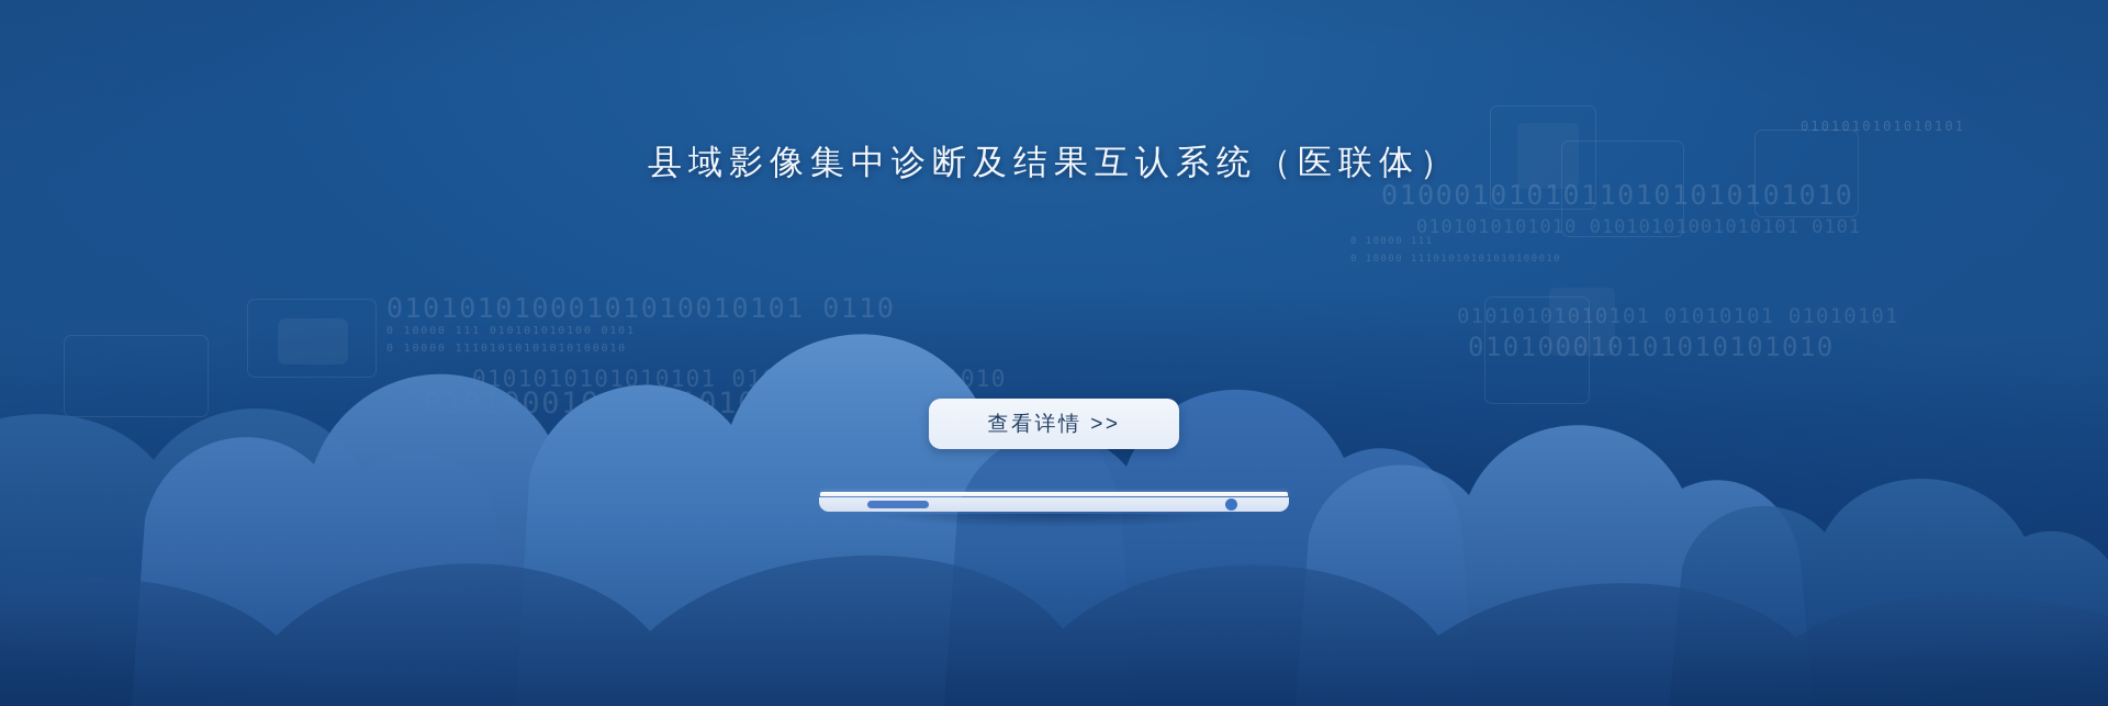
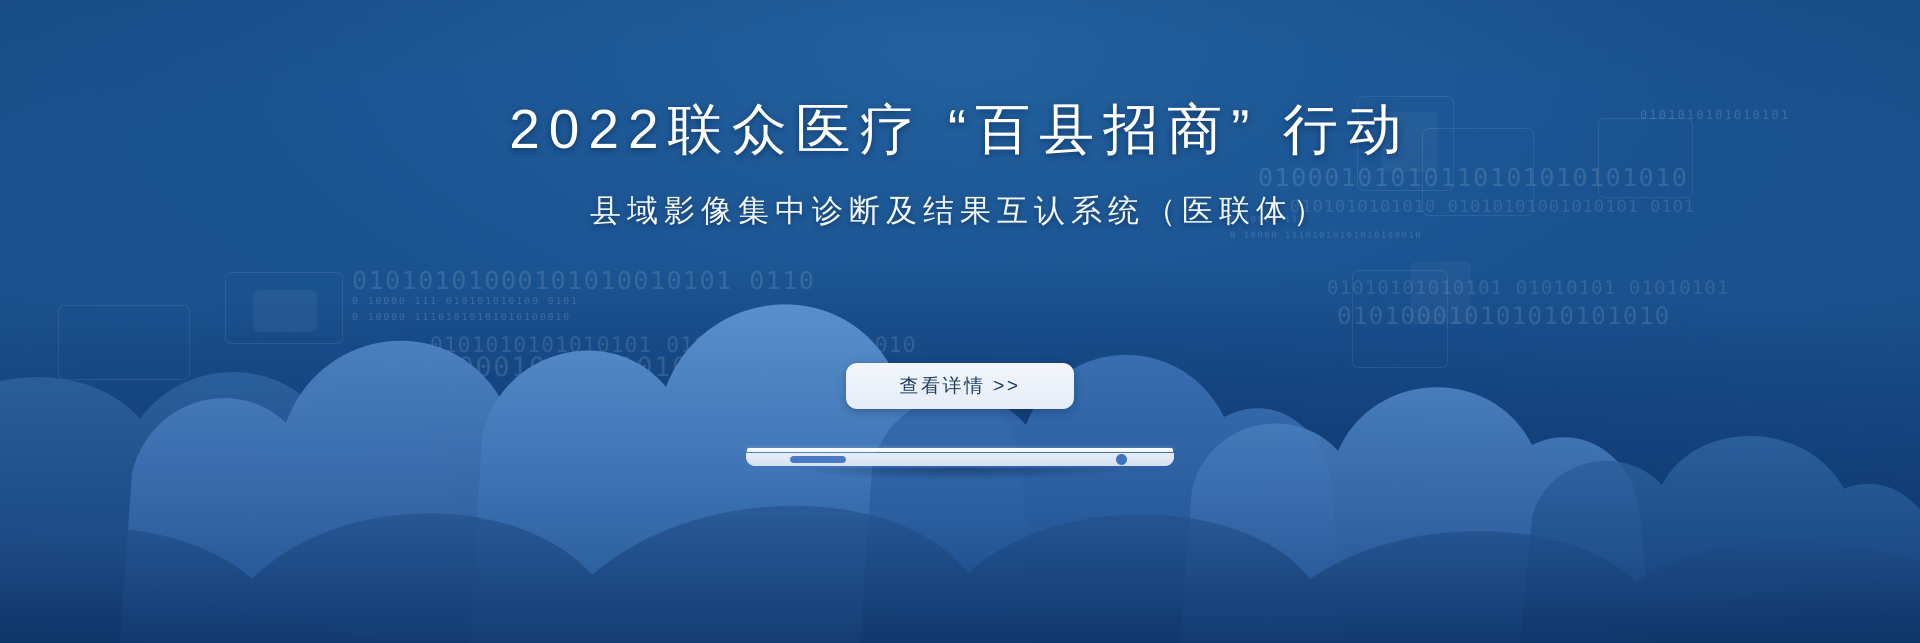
+ 2022联众医疗 “百县招商” 行动
  县域影像集中诊断及结果互认系统（医联体）
  查看详情 >>
